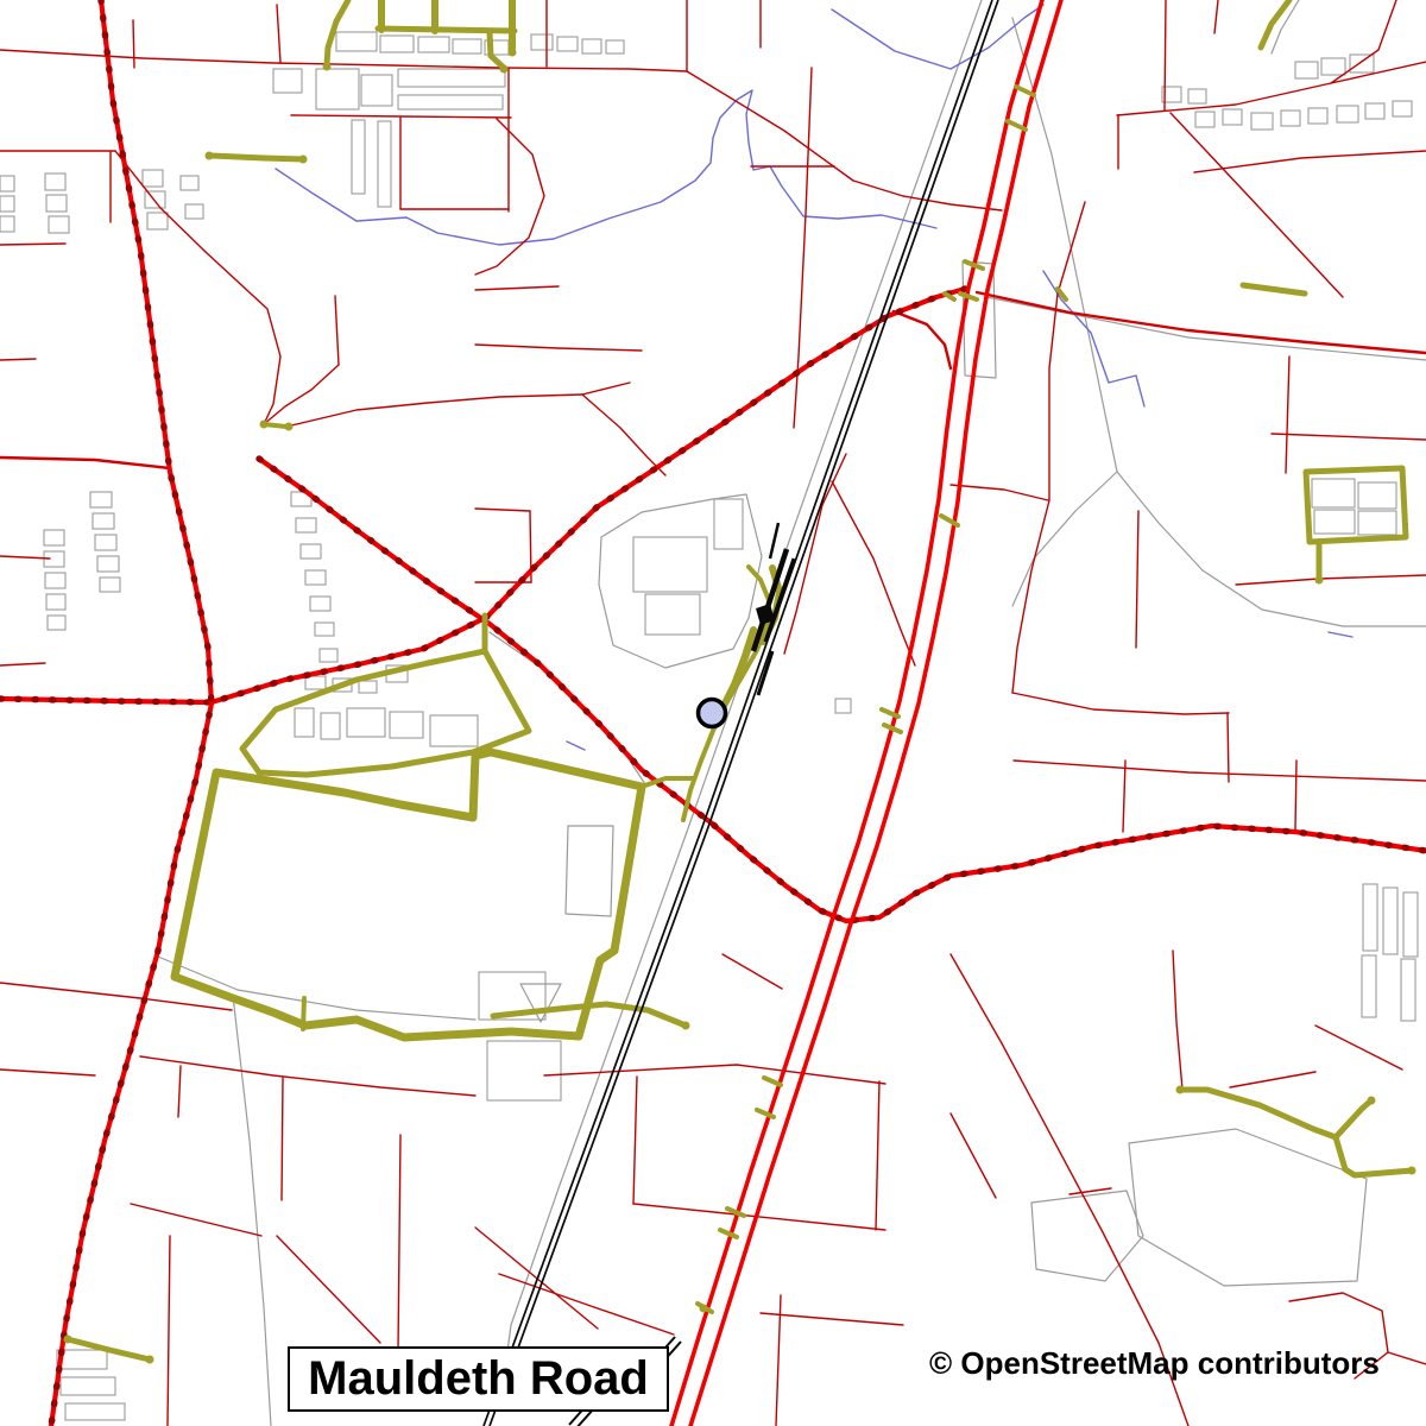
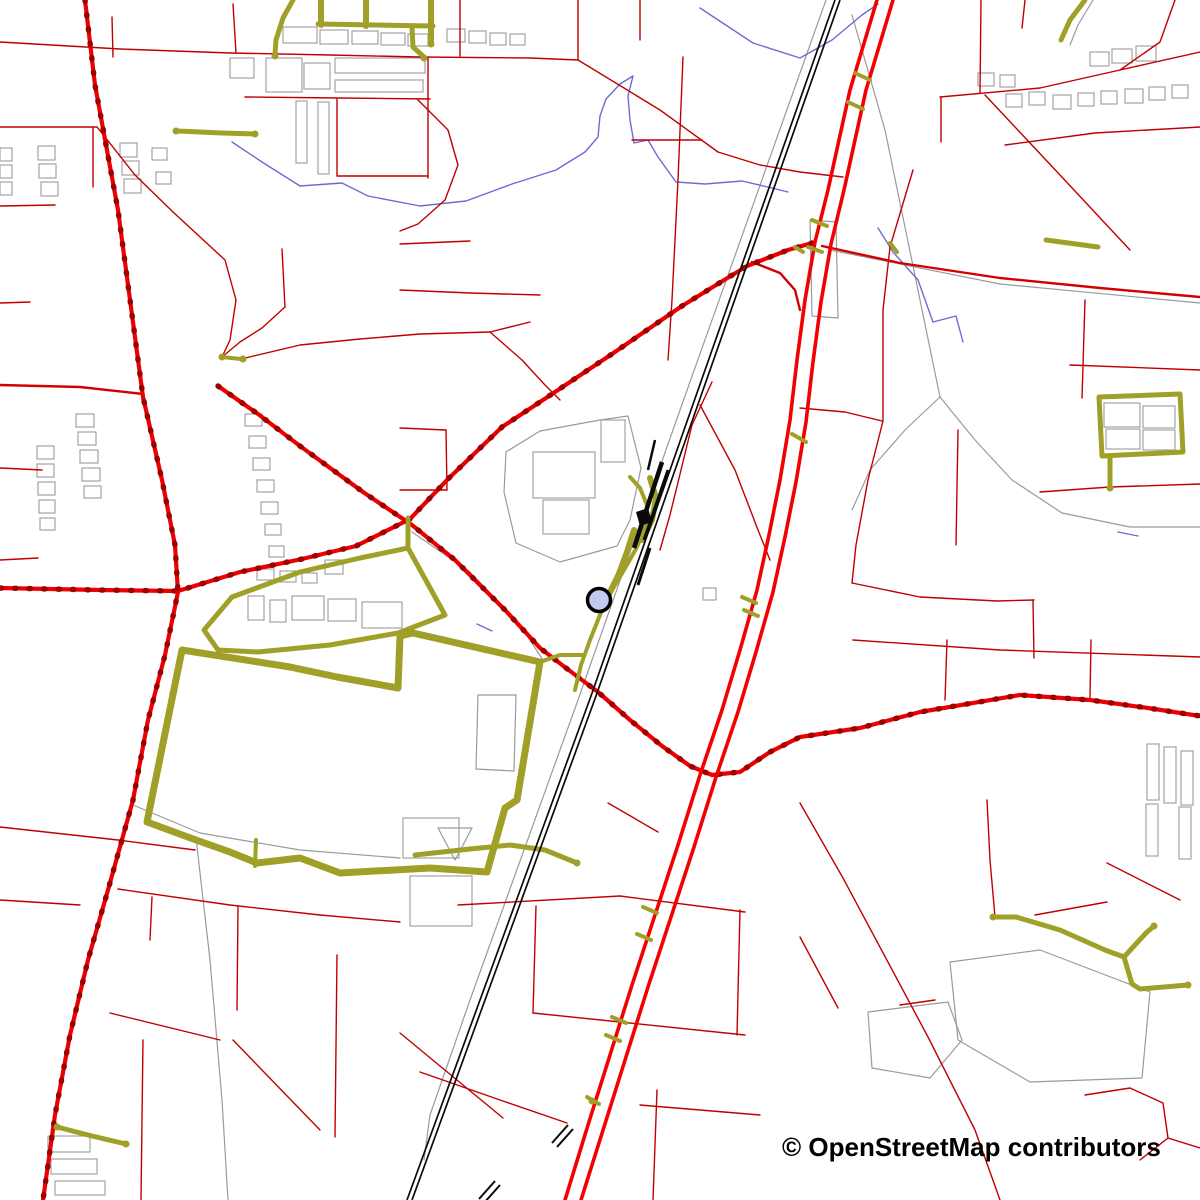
- Mauldeth Road
  © OpenStreetMap contributors
